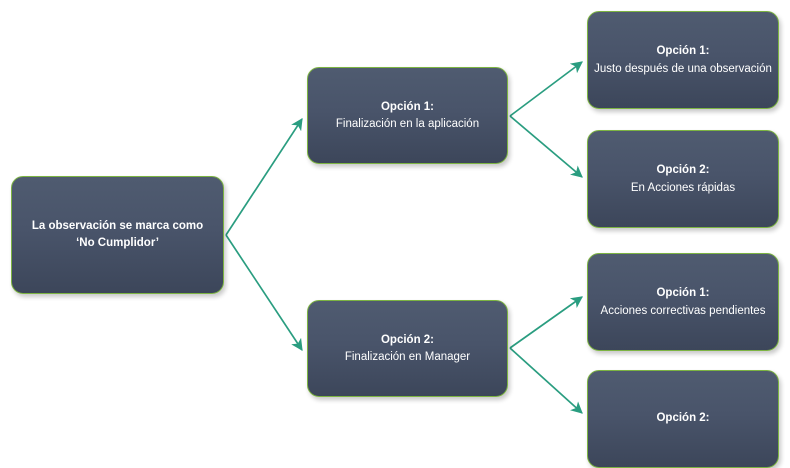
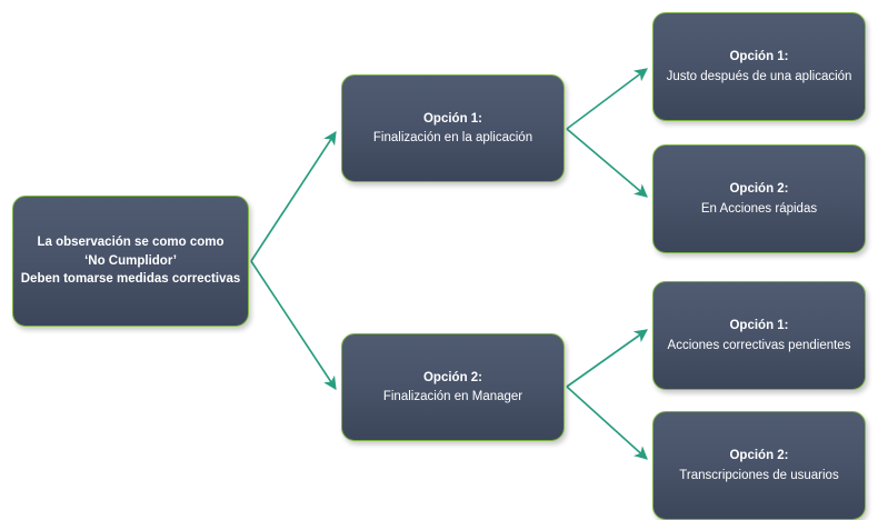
- La observación se marca como
+ La observación se como como
  ‘No Cumplidor’
+ Deben tomarse medidas correctivas
  Opción 1:
  Finalización en la aplicación
  Opción 2:
  Finalización en Manager
  Opción 1:
- Justo después de una observación
+ Justo después de una aplicación
  Opción 2:
  En Acciones rápidas
  Opción 1:
  Acciones correctivas pendientes
  Opción 2:
+ Transcripciones de usuarios
